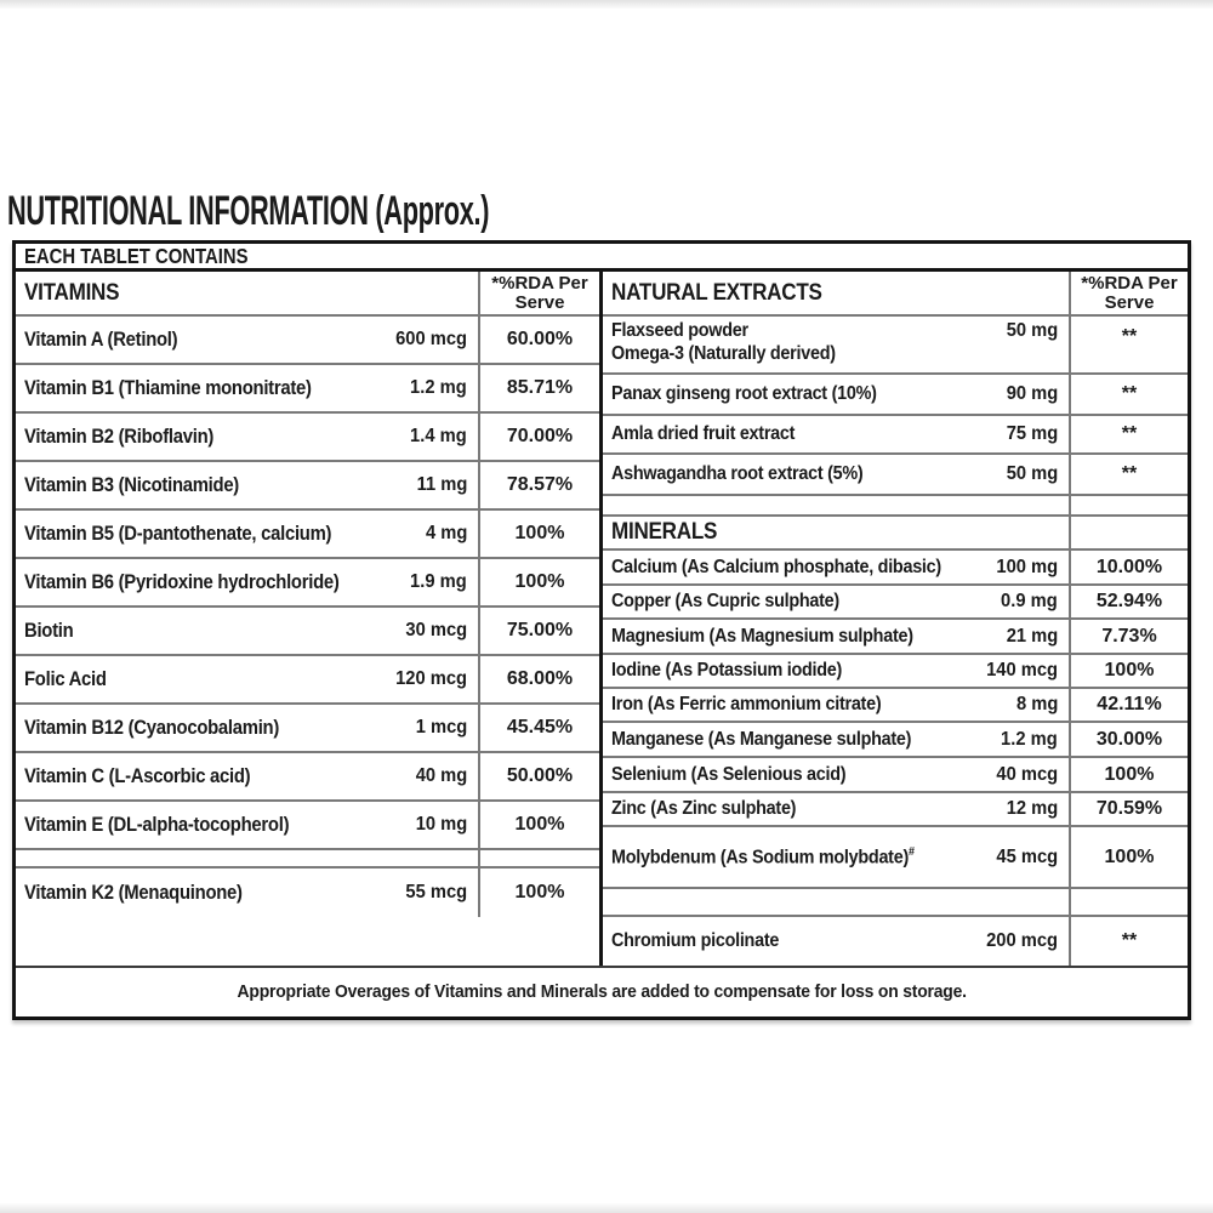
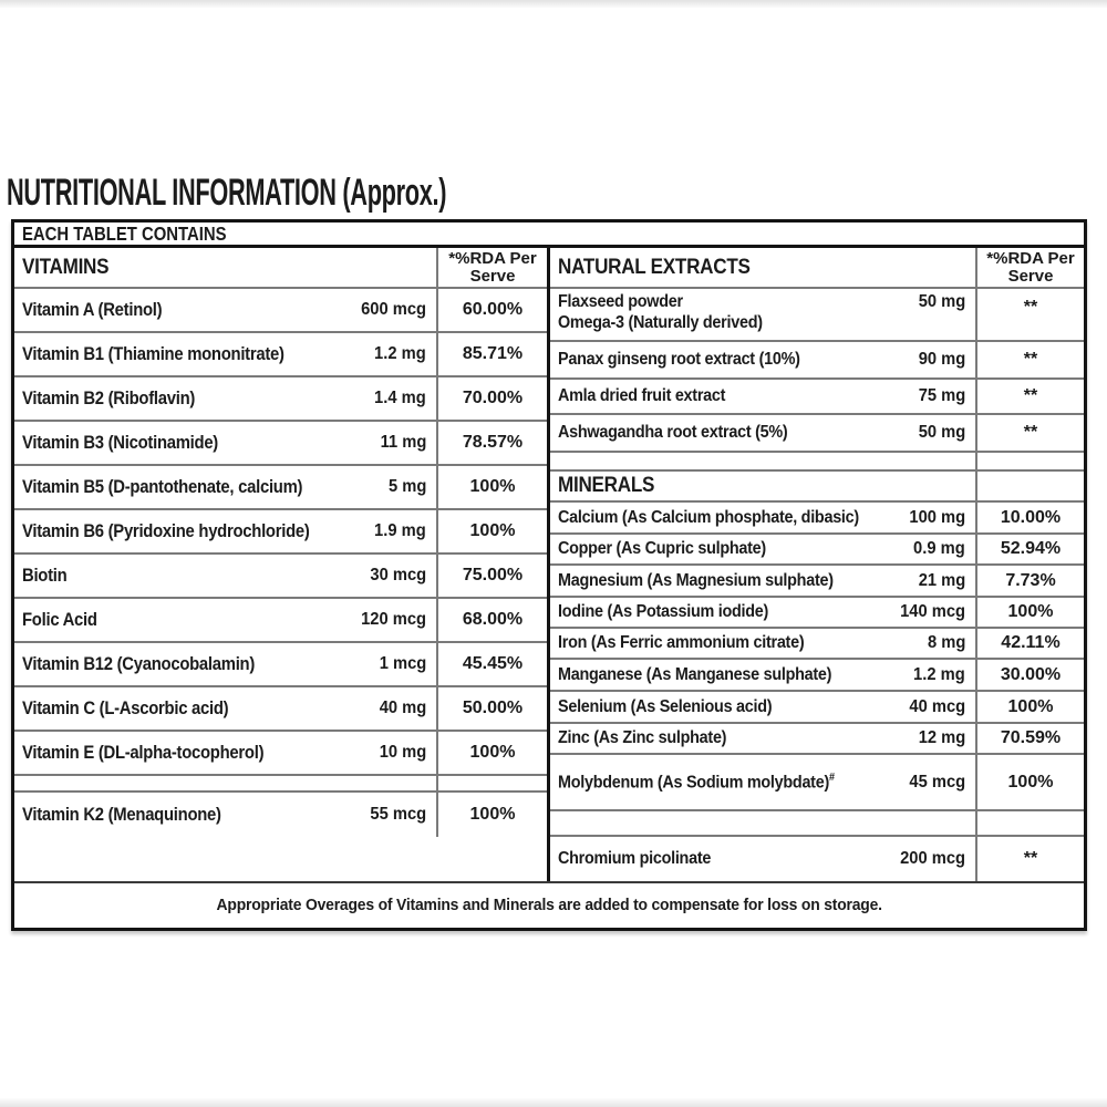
  NUTRITIONAL INFORMATION (Approx.)
  EACH TABLET CONTAINS
  VITAMINS
  *%RDA Per
  Serve
  Vitamin A (Retinol)
  600 mcg
  60.00%
  Vitamin B1 (Thiamine mononitrate)
  1.2 mg
  85.71%
  Vitamin B2 (Riboflavin)
  1.4 mg
  70.00%
  Vitamin B3 (Nicotinamide)
  11 mg
  78.57%
  Vitamin B5 (D-pantothenate, calcium)
- 4 mg
+ 5 mg
  100%
  Vitamin B6 (Pyridoxine hydrochloride)
  1.9 mg
  100%
  Biotin
  30 mcg
  75.00%
  Folic Acid
  120 mcg
  68.00%
  Vitamin B12 (Cyanocobalamin)
  1 mcg
  45.45%
  Vitamin C (L-Ascorbic acid)
  40 mg
  50.00%
  Vitamin E (DL-alpha-tocopherol)
  10 mg
  100%
  Vitamin K2 (Menaquinone)
  55 mcg
  100%
  NATURAL EXTRACTS
  *%RDA Per
  Serve
  Flaxseed powder
  Omega-3 (Naturally derived)
  50 mg
  **
  Panax ginseng root extract (10%)
  90 mg
  **
  Amla dried fruit extract
  75 mg
  **
  Ashwagandha root extract (5%)
  50 mg
  **
  MINERALS
  Calcium (As Calcium phosphate, dibasic)
  100 mg
  10.00%
  Copper (As Cupric sulphate)
  0.9 mg
  52.94%
  Magnesium (As Magnesium sulphate)
  21 mg
  7.73%
  Iodine (As Potassium iodide)
  140 mcg
  100%
  Iron (As Ferric ammonium citrate)
  8 mg
  42.11%
  Manganese (As Manganese sulphate)
  1.2 mg
  30.00%
  Selenium (As Selenious acid)
  40 mcg
  100%
  Zinc (As Zinc sulphate)
  12 mg
  70.59%
  Molybdenum (As Sodium molybdate)#
  45 mcg
  100%
  Chromium picolinate
  200 mcg
  **
  Appropriate Overages of Vitamins and Minerals are added to compensate for loss on storage.
